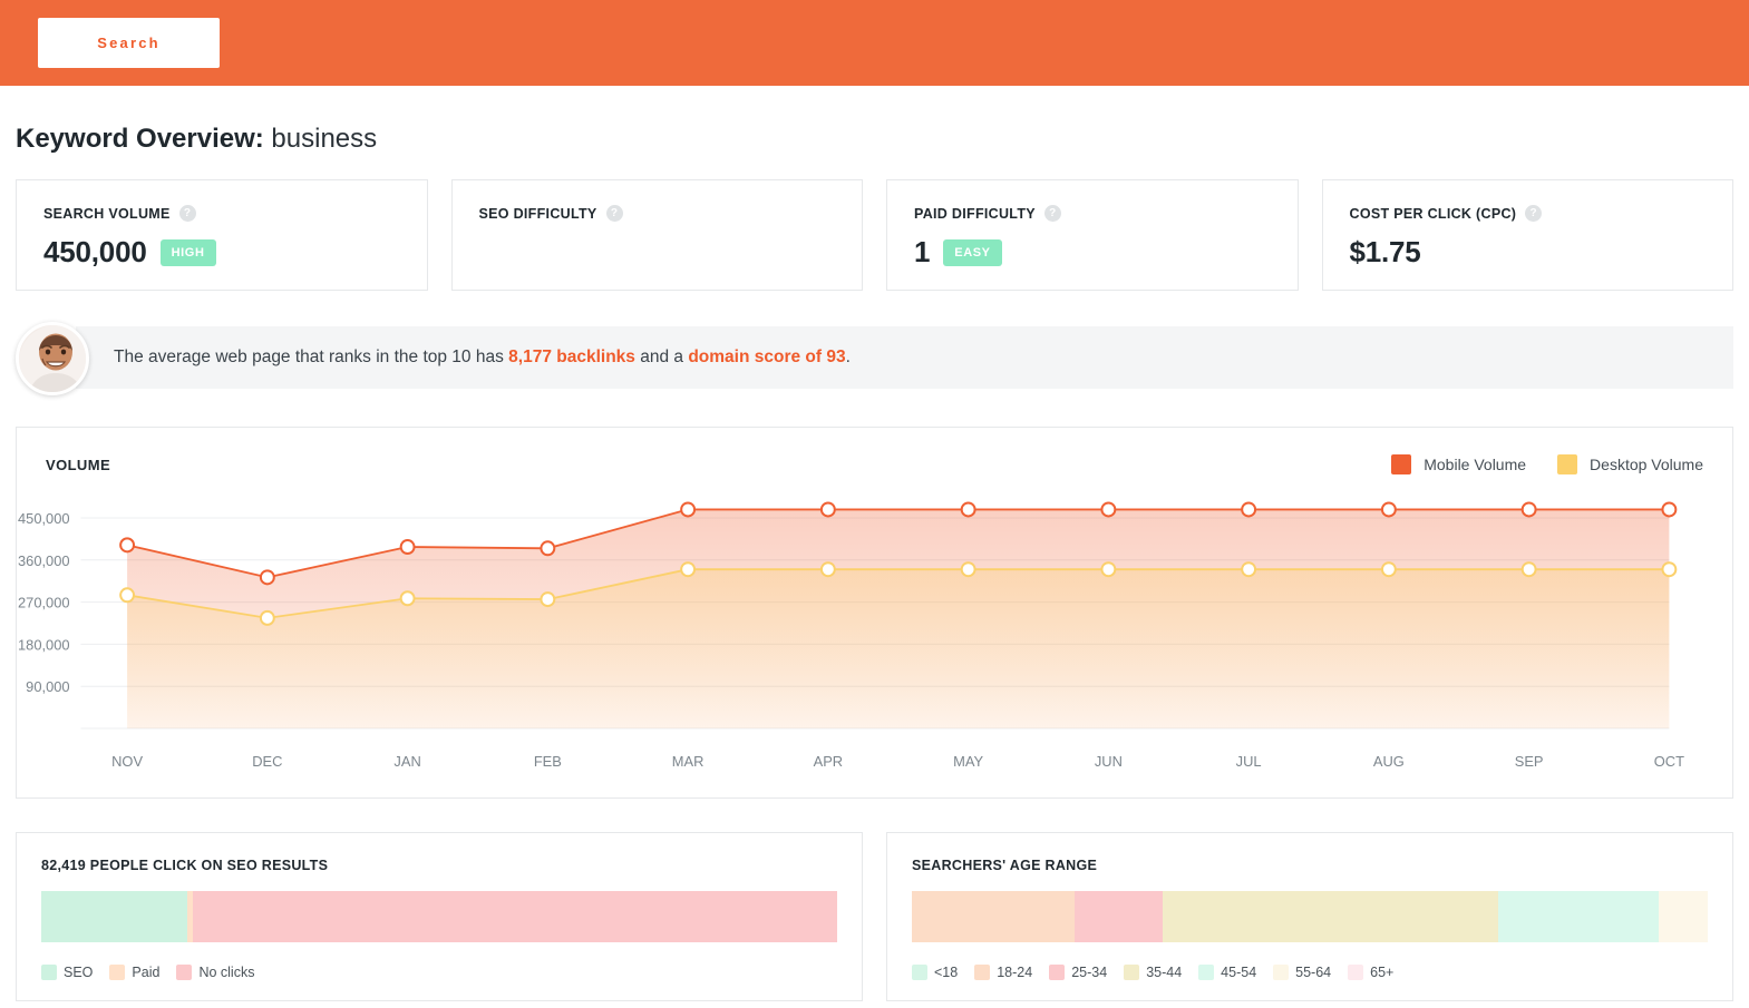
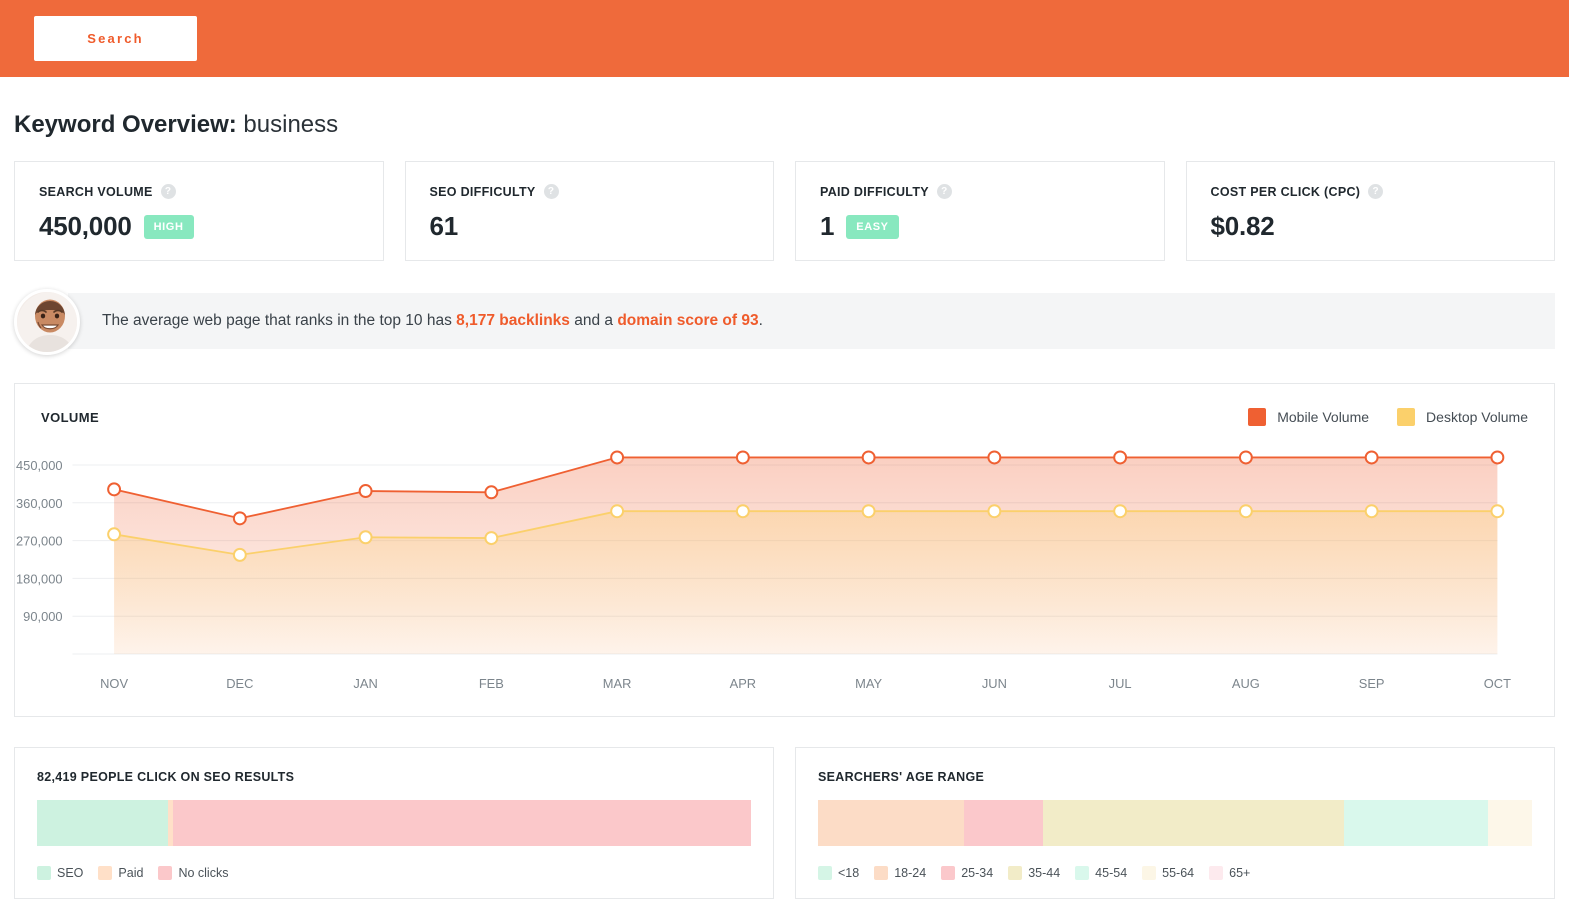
  Search
  Keyword Overview: business
  SEARCH VOLUME
  ?
  450,000
  HIGH
  SEO DIFFICULTY
  ?
+ 61
  PAID DIFFICULTY
  ?
  1
  EASY
  COST PER CLICK (CPC)
  ?
- $1.75
+ $0.82
  The average web page that ranks in the top 10 has 8,177 backlinks and a domain score of 93.
  VOLUME
  Mobile Volume
  Desktop Volume
  90,000
  180,000
  270,000
  360,000
  450,000
  NOV
  DEC
  JAN
  FEB
  MAR
  APR
  MAY
  JUN
  JUL
  AUG
  SEP
  OCT
  82,419 PEOPLE CLICK ON SEO RESULTS
  SEO
  Paid
  No clicks
  SEARCHERS' AGE RANGE
  <18
  18-24
  25-34
  35-44
  45-54
  55-64
  65+
